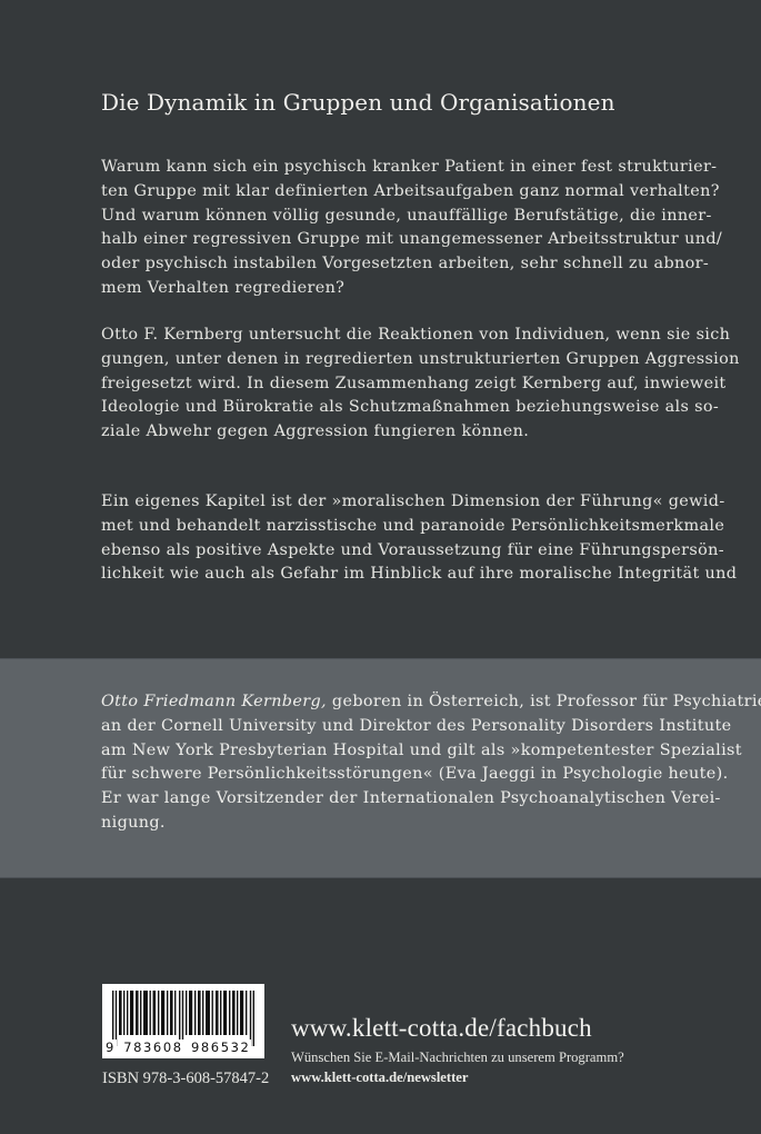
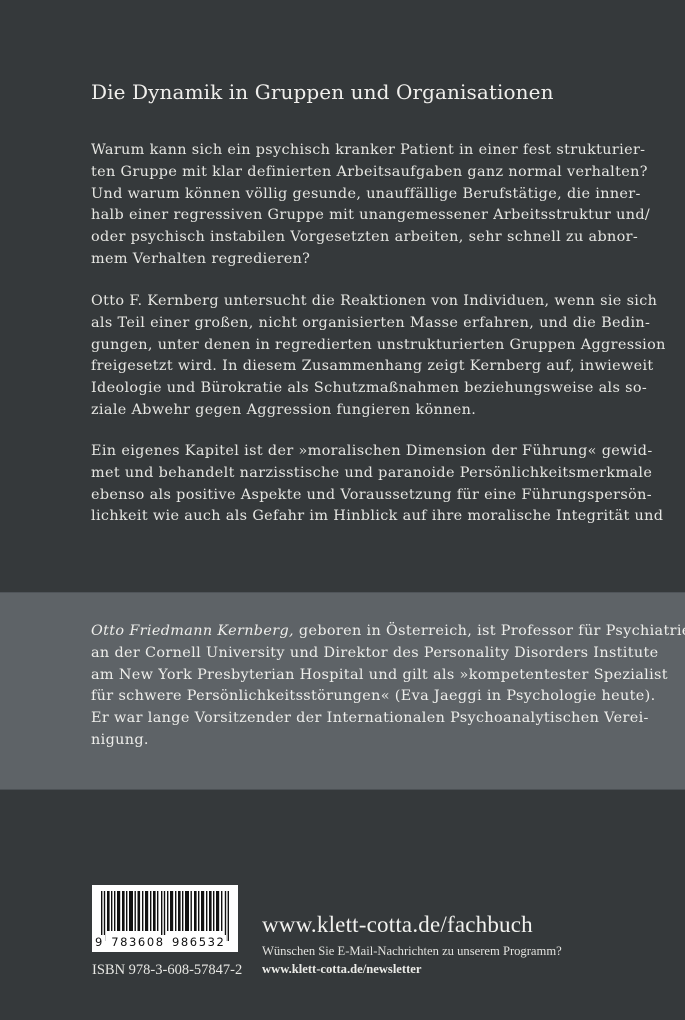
  Die Dynamik in Gruppen und Organisationen
  Warum kann sich ein psychisch kranker Patient in einer fest strukturier-
  ten Gruppe mit klar definierten Arbeitsaufgaben ganz normal verhalten?
  Und warum können völlig gesunde, unauffällige Berufstätige, die inner-
  halb einer regressiven Gruppe mit unangemessener Arbeitsstruktur und/
  oder psychisch instabilen Vorgesetzten arbeiten, sehr schnell zu abnor-
  mem Verhalten regredieren?
  Otto F. Kernberg untersucht die Reaktionen von Individuen, wenn sie sich
+ als Teil einer großen, nicht organisierten Masse erfahren, und die Bedin-
  gungen, unter denen in regredierten unstrukturierten Gruppen Aggression
  freigesetzt wird. In diesem Zusammenhang zeigt Kernberg auf, inwieweit
  Ideologie und Bürokratie als Schutzmaßnahmen beziehungsweise als so-
  ziale Abwehr gegen Aggression fungieren können.
  Ein eigenes Kapitel ist der »moralischen Dimension der Führung« gewid-
  met und behandelt narzisstische und paranoide Persönlichkeitsmerkmale
  ebenso als positive Aspekte und Voraussetzung für eine Führungspersön-
  lichkeit wie auch als Gefahr im Hinblick auf ihre moralische Integrität und
  Otto Friedmann Kernberg, geboren in Österreich, ist Professor für Psychiatri
  an der Cornell University und Direktor des Personality Disorders Institute
  am New York Presbyterian Hospital und gilt als »kompetentester Spezialist
  für schwere Persönlichkeitsstörungen« (Eva Jaeggi in Psychologie heute).
  Er war lange Vorsitzender der Internationalen Psychoanalytischen Verei-
  nigung.
  9 783608 986532
  ISBN 978-3-608-57847-2
  www.klett-cotta.de/fachbuch
  Wünschen Sie E-Mail-Nachrichten zu unserem Programm?
  www.klett-cotta.de/newsletter
